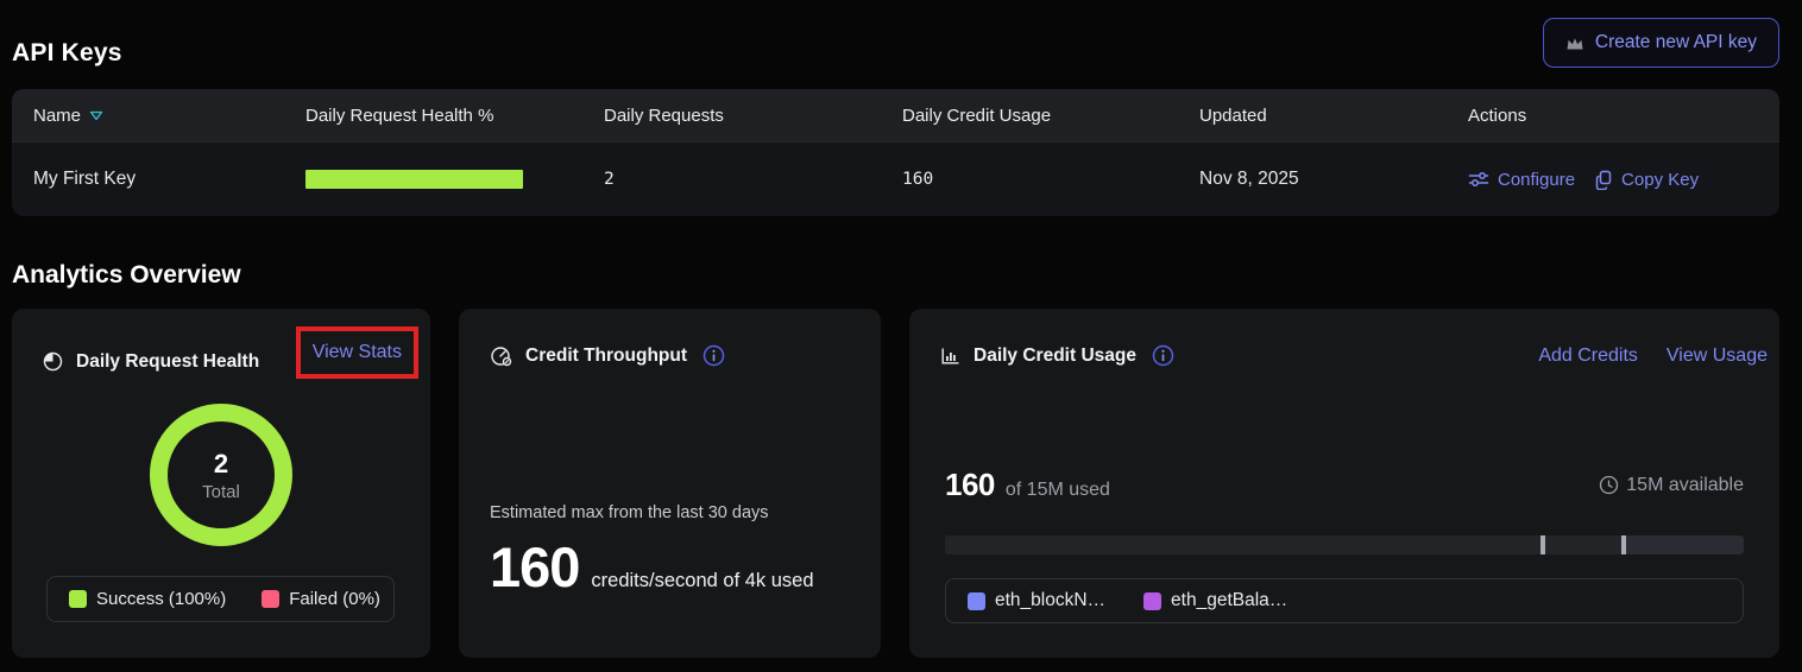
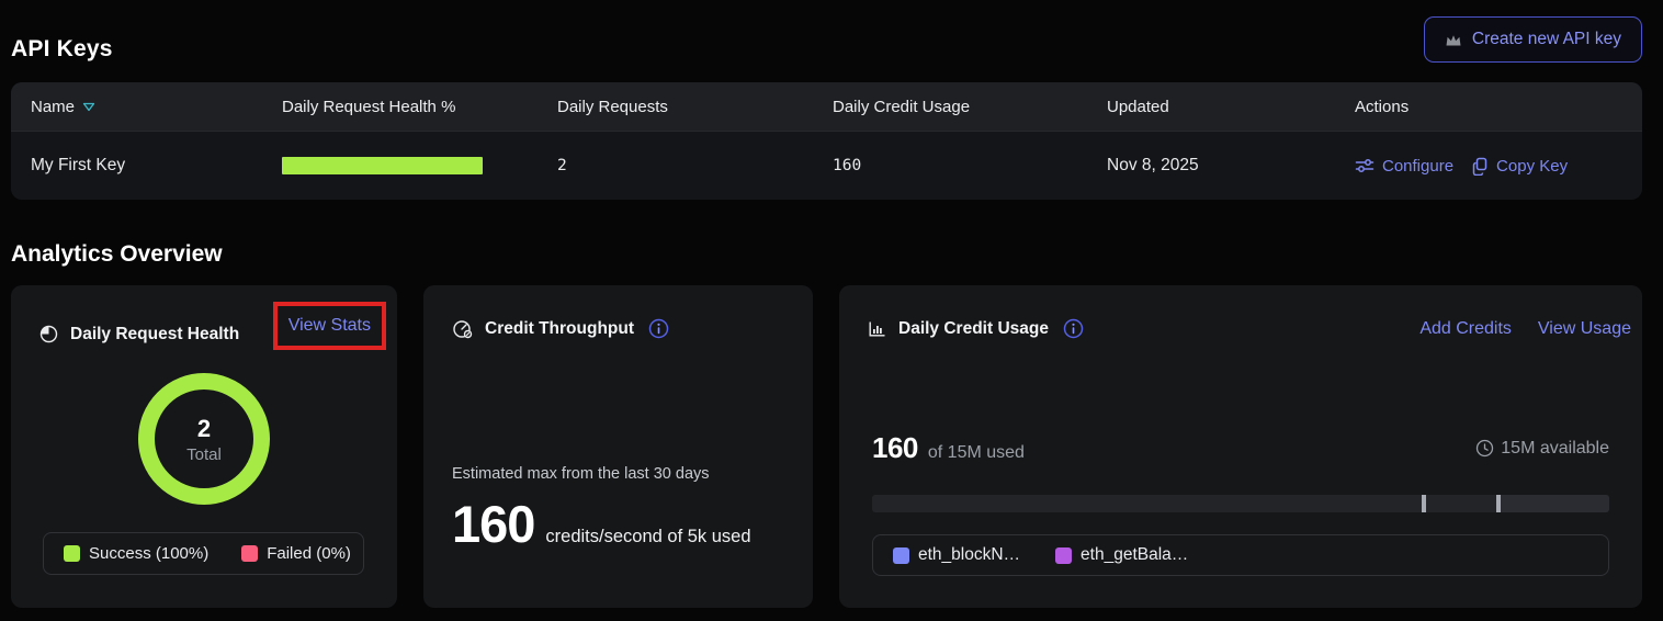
  API Keys
  Create new API key
  Name
  Daily Request Health %
  Daily Requests
  Daily Credit Usage
  Updated
  Actions
  My First Key
  2
  160
  Nov 8, 2025
  Configure
  Copy Key
  Analytics Overview
  Daily Request Health
  View Stats
  2
  Total
  Success (100%)
  Failed (0%)
  Credit Throughput
  Estimated max from the last 30 days
  160
- credits/second of 4k used
+ credits/second of 5k used
  Daily Credit Usage
  Add Credits
  View Usage
  160
  of 15M used
  15M available
  eth_blockN…
  eth_getBala…
